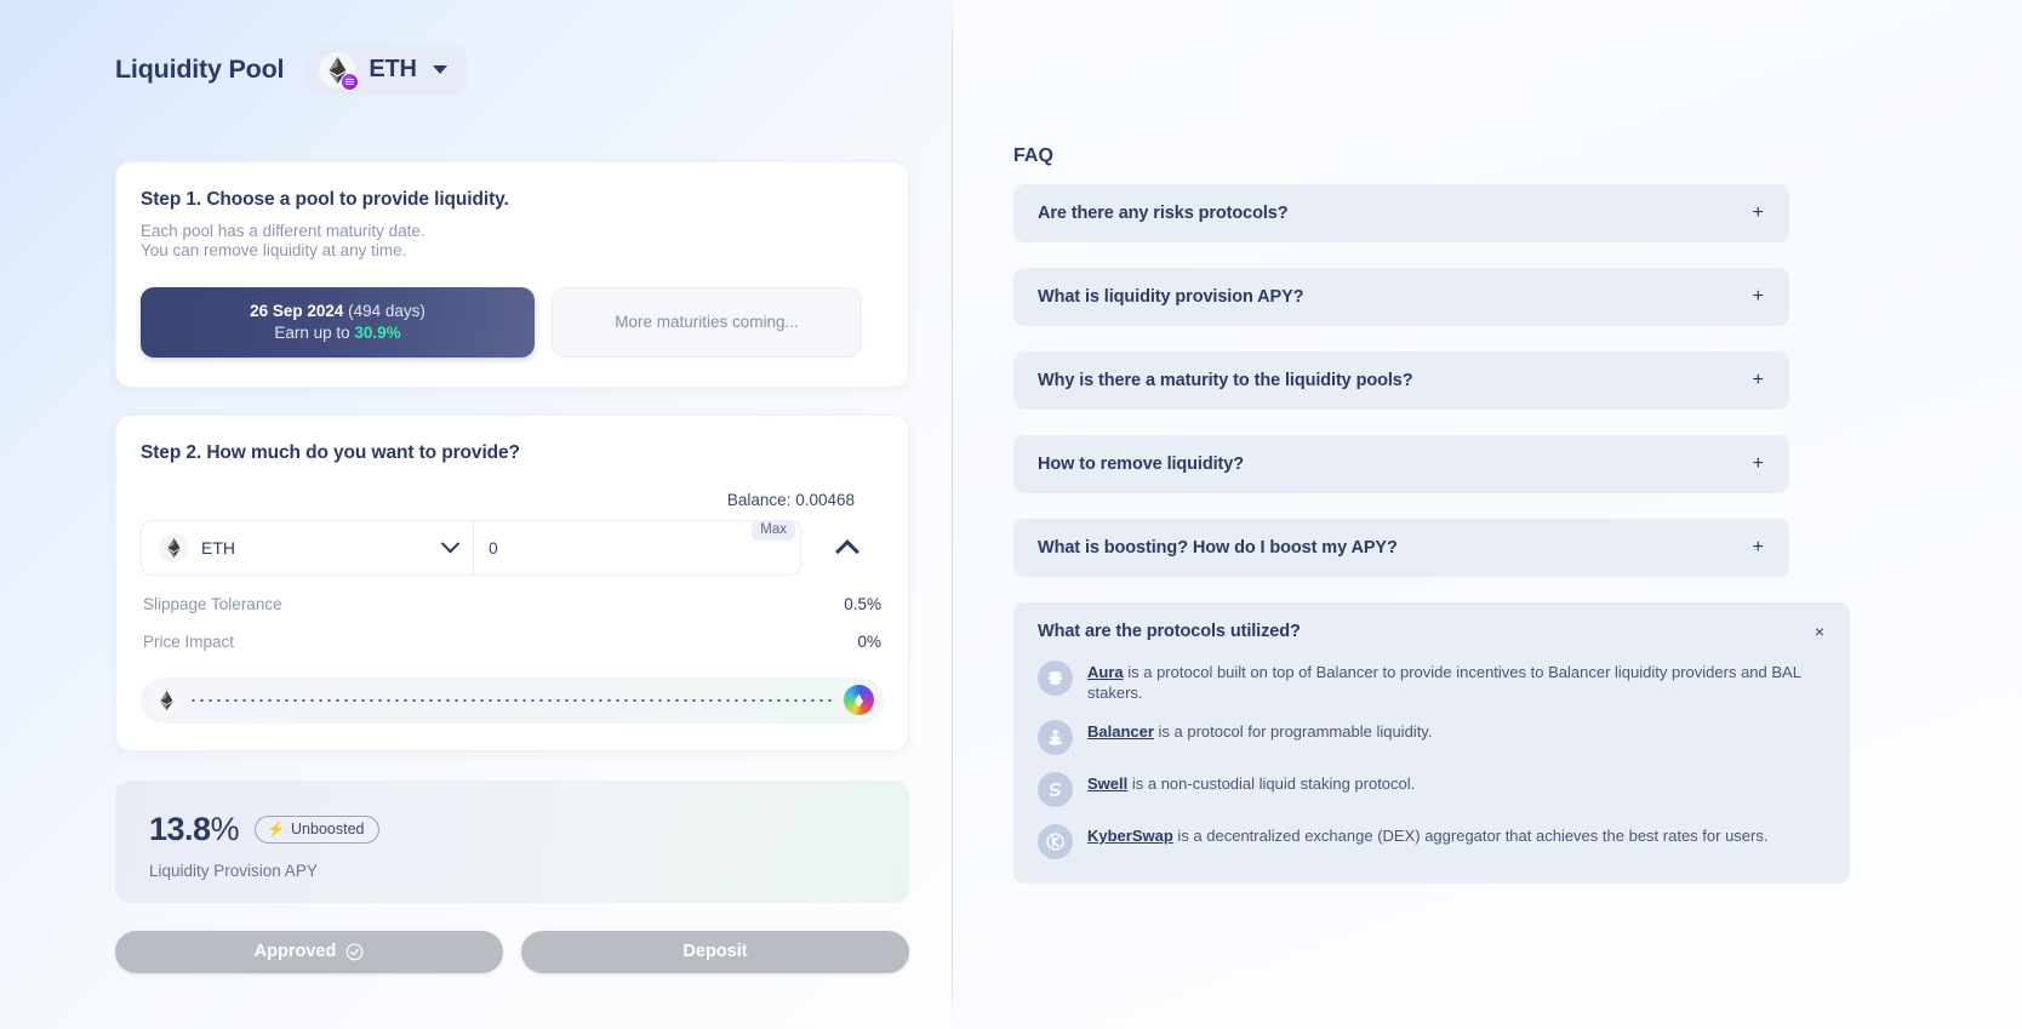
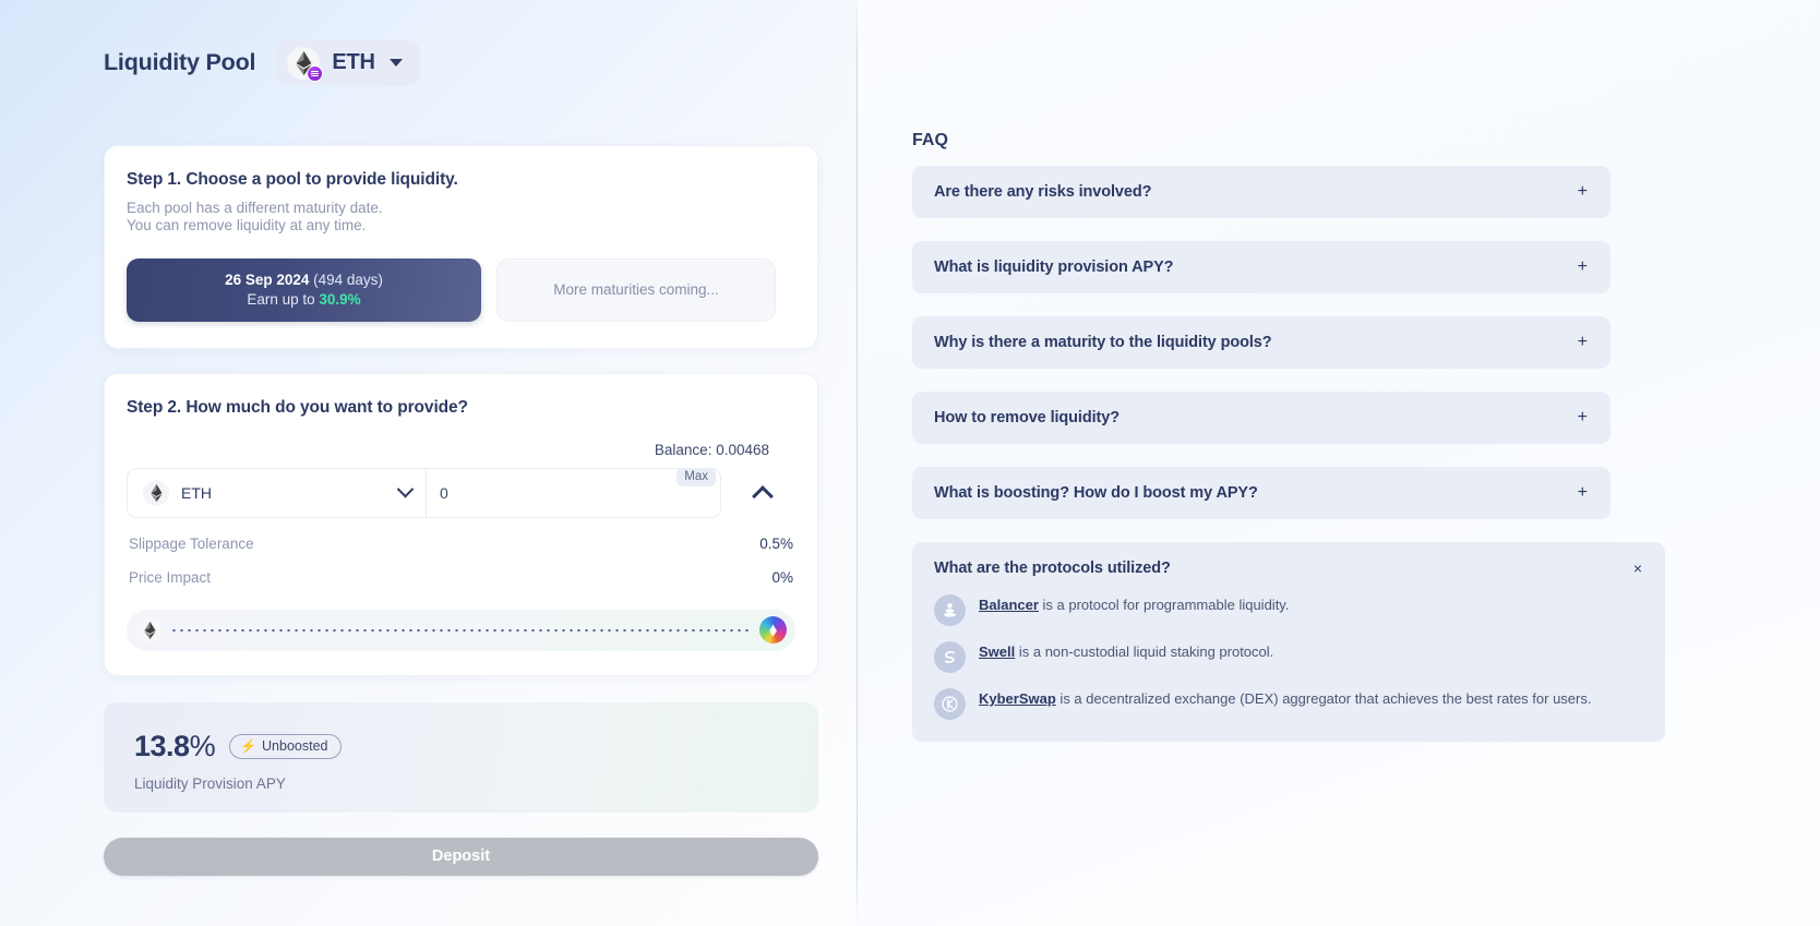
  Liquidity Pool
  ETH
  Step 1. Choose a pool to provide liquidity.
  Each pool has a different maturity date.
  You can remove liquidity at any time.
  26 Sep 2024 (494 days)
  Earn up to 30.9%
  More maturities coming...
  Step 2. How much do you want to provide?
  Balance: 0.00468
  ETH
  0
  Max
  Slippage Tolerance
  0.5%
  Price Impact
  0%
  13.8%
  ⚡
  Unboosted
  Liquidity Provision APY
- Approved
  Deposit
  FAQ
- Are there any risks protocols?
+ Are there any risks involved?
  +
  What is liquidity provision APY?
  +
  Why is there a maturity to the liquidity pools?
  +
  How to remove liquidity?
  +
  What is boosting? How do I boost my APY?
  +
  What are the protocols utilized?
  ×
- Aura is a protocol built on top of Balancer to provide incentives to Balancer liquidity providers and BAL stakers.
  Balancer is a protocol for programmable liquidity.
  Swell is a non-custodial liquid staking protocol.
  KyberSwap is a decentralized exchange (DEX) aggregator that achieves the best rates for users.
